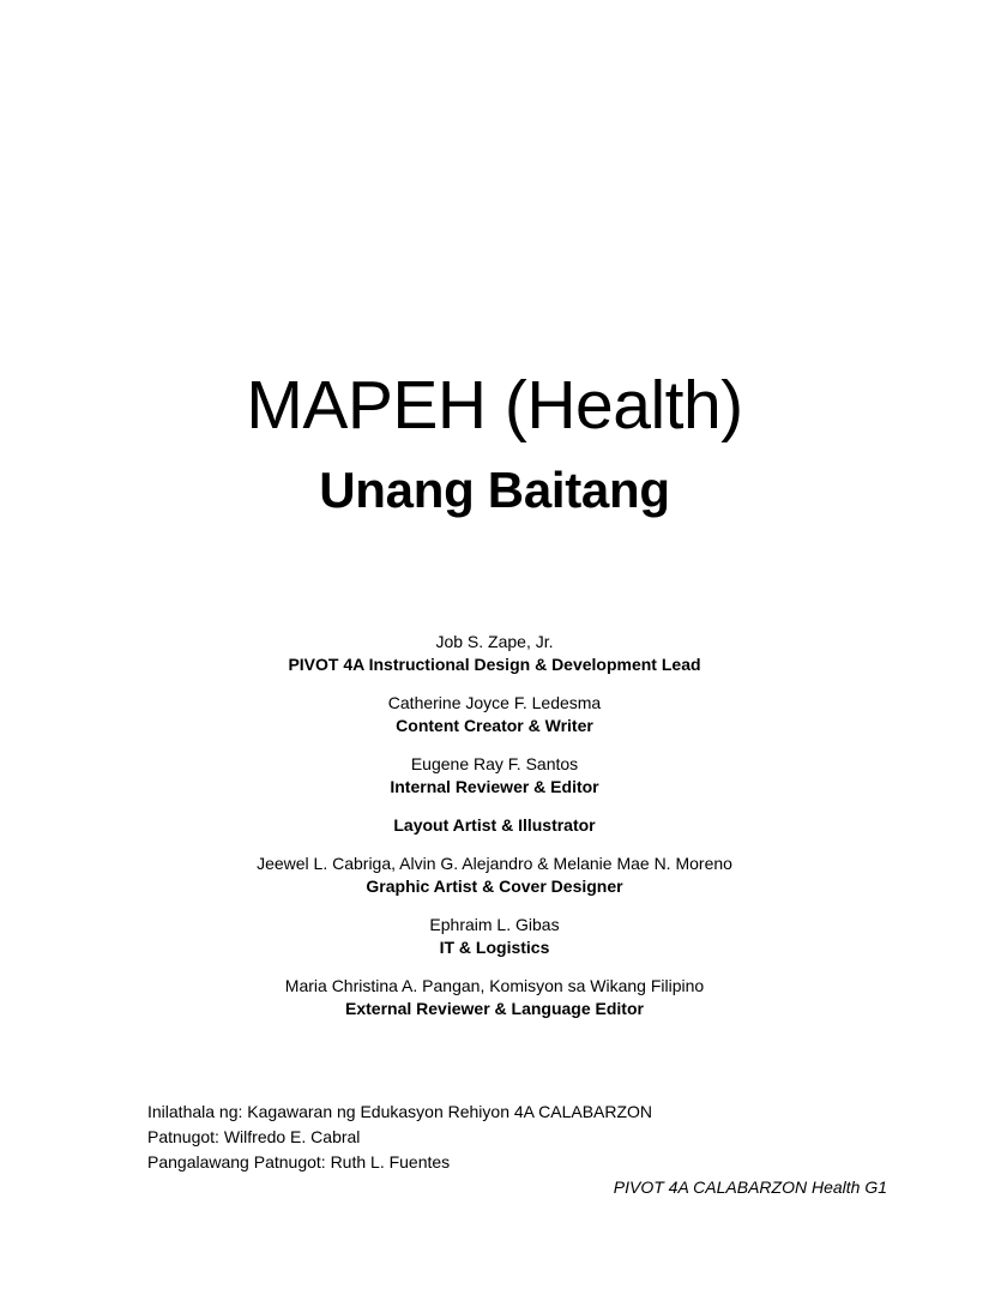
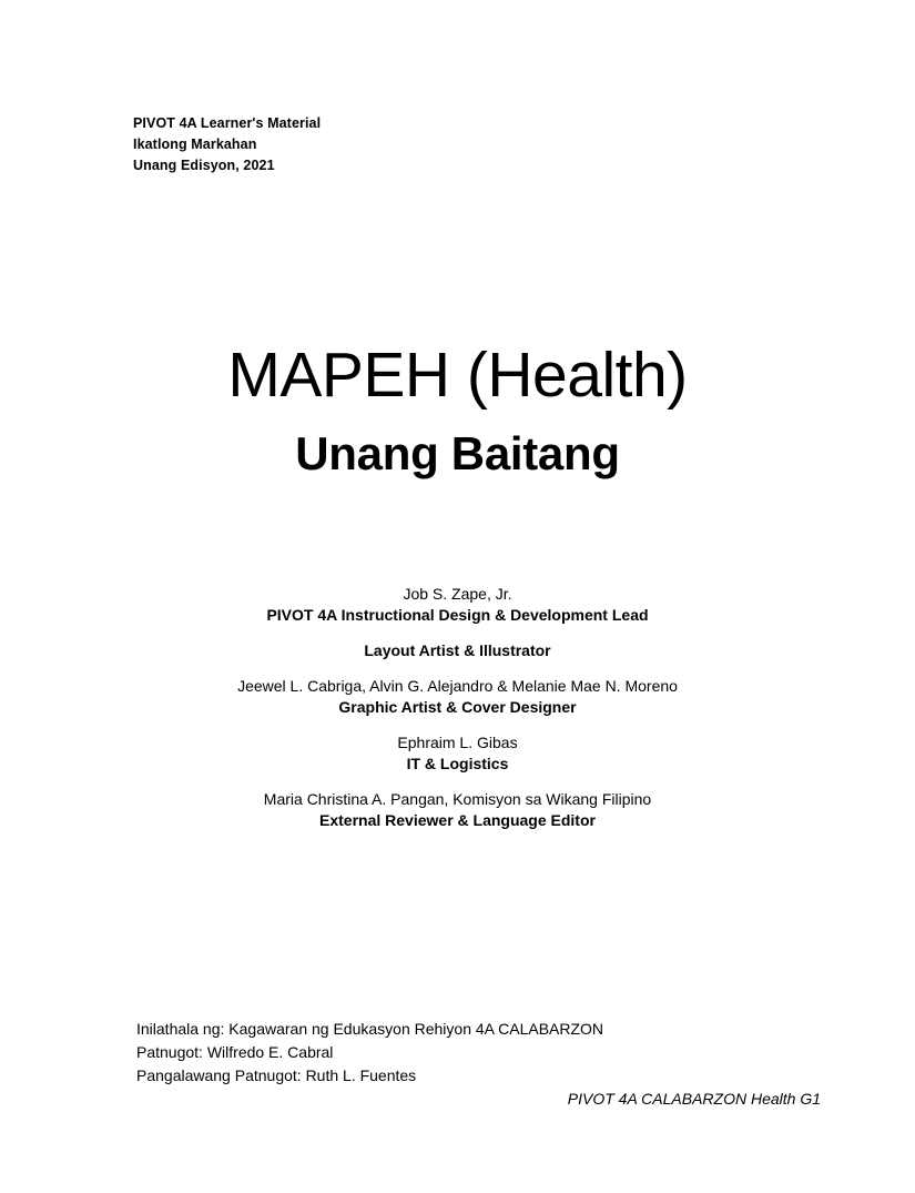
+ PIVOT 4A Learner's Material
+ Ikatlong Markahan
+ Unang Edisyon, 2021
  MAPEH (Health)
  Unang Baitang
  Job S. Zape, Jr.
  PIVOT 4A Instructional Design & Development Lead
- Catherine Joyce F. Ledesma
- Content Creator & Writer
- Eugene Ray F. Santos
- Internal Reviewer & Editor
  Layout Artist & Illustrator
  Jeewel L. Cabriga, Alvin G. Alejandro & Melanie Mae N. Moreno
  Graphic Artist & Cover Designer
  Ephraim L. Gibas
  IT & Logistics
  Maria Christina A. Pangan, Komisyon sa Wikang Filipino
  External Reviewer & Language Editor
  Inilathala ng: Kagawaran ng Edukasyon Rehiyon 4A CALABARZON
  Patnugot: Wilfredo E. Cabral
  Pangalawang Patnugot: Ruth L. Fuentes
  PIVOT 4A CALABARZON Health G1
